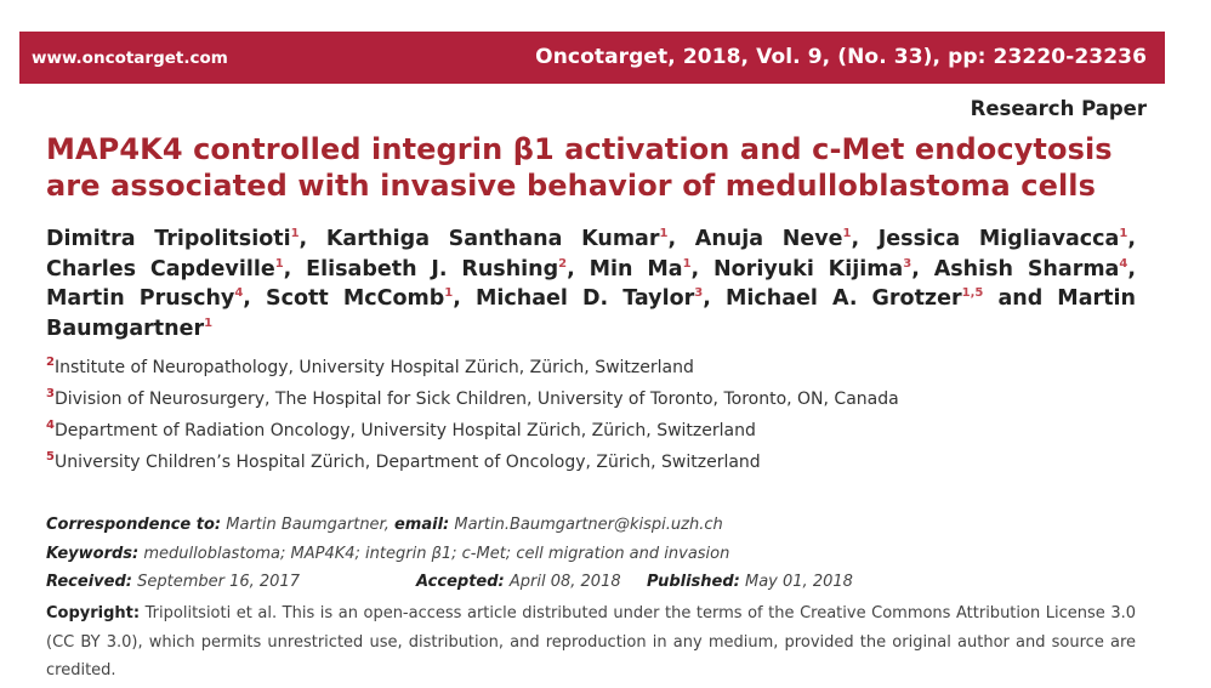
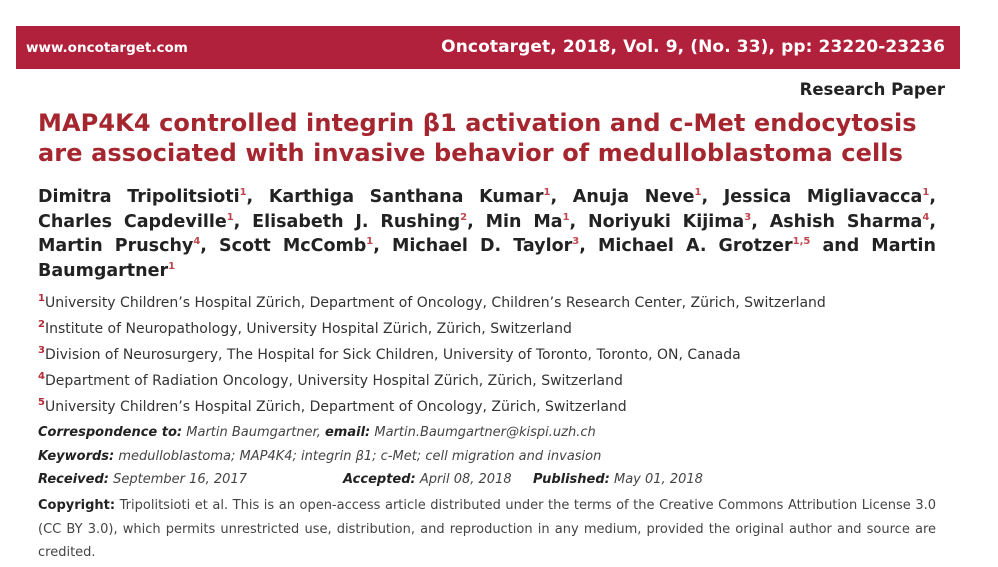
  www.oncotarget.com
  Oncotarget, 2018, Vol. 9, (No. 33), pp: 23220-23236
  Research Paper
  MAP4K4 controlled integrin β1 activation and c-Met endocytosis
  are associated with invasive behavior of medulloblastoma cells
  Dimitra Tripolitsioti1, Karthiga Santhana Kumar1, Anuja Neve1, Jessica Migliavacca1, Charles Capdeville1, Elisabeth J. Rushing2, Min Ma1, Noriyuki Kijima3, Ashish Sharma4, Martin Pruschy4, Scott McComb1, Michael D. Taylor3, Michael A. Grotzer1,5 and Martin Baumgartner1
+ 1University Children’s Hospital Zürich, Department of Oncology, Children’s Research Center, Zürich, Switzerland
  2Institute of Neuropathology, University Hospital Zürich, Zürich, Switzerland
  3Division of Neurosurgery, The Hospital for Sick Children, University of Toronto, Toronto, ON, Canada
  4Department of Radiation Oncology, University Hospital Zürich, Zürich, Switzerland
  5University Children’s Hospital Zürich, Department of Oncology, Zürich, Switzerland
  Correspondence to: Martin Baumgartner, email: Martin.Baumgartner@kispi.uzh.ch
  Keywords: medulloblastoma; MAP4K4; integrin β1; c-Met; cell migration and invasion
  Received: September 16, 2017 Accepted: April 08, 2018 Published: May 01, 2018
  Copyright: Tripolitsioti et al. This is an open-access article distributed under the terms of the Creative Commons Attribution License 3.0 (CC BY 3.0), which permits unrestricted use, distribution, and reproduction in any medium, provided the original author and source are credited.
